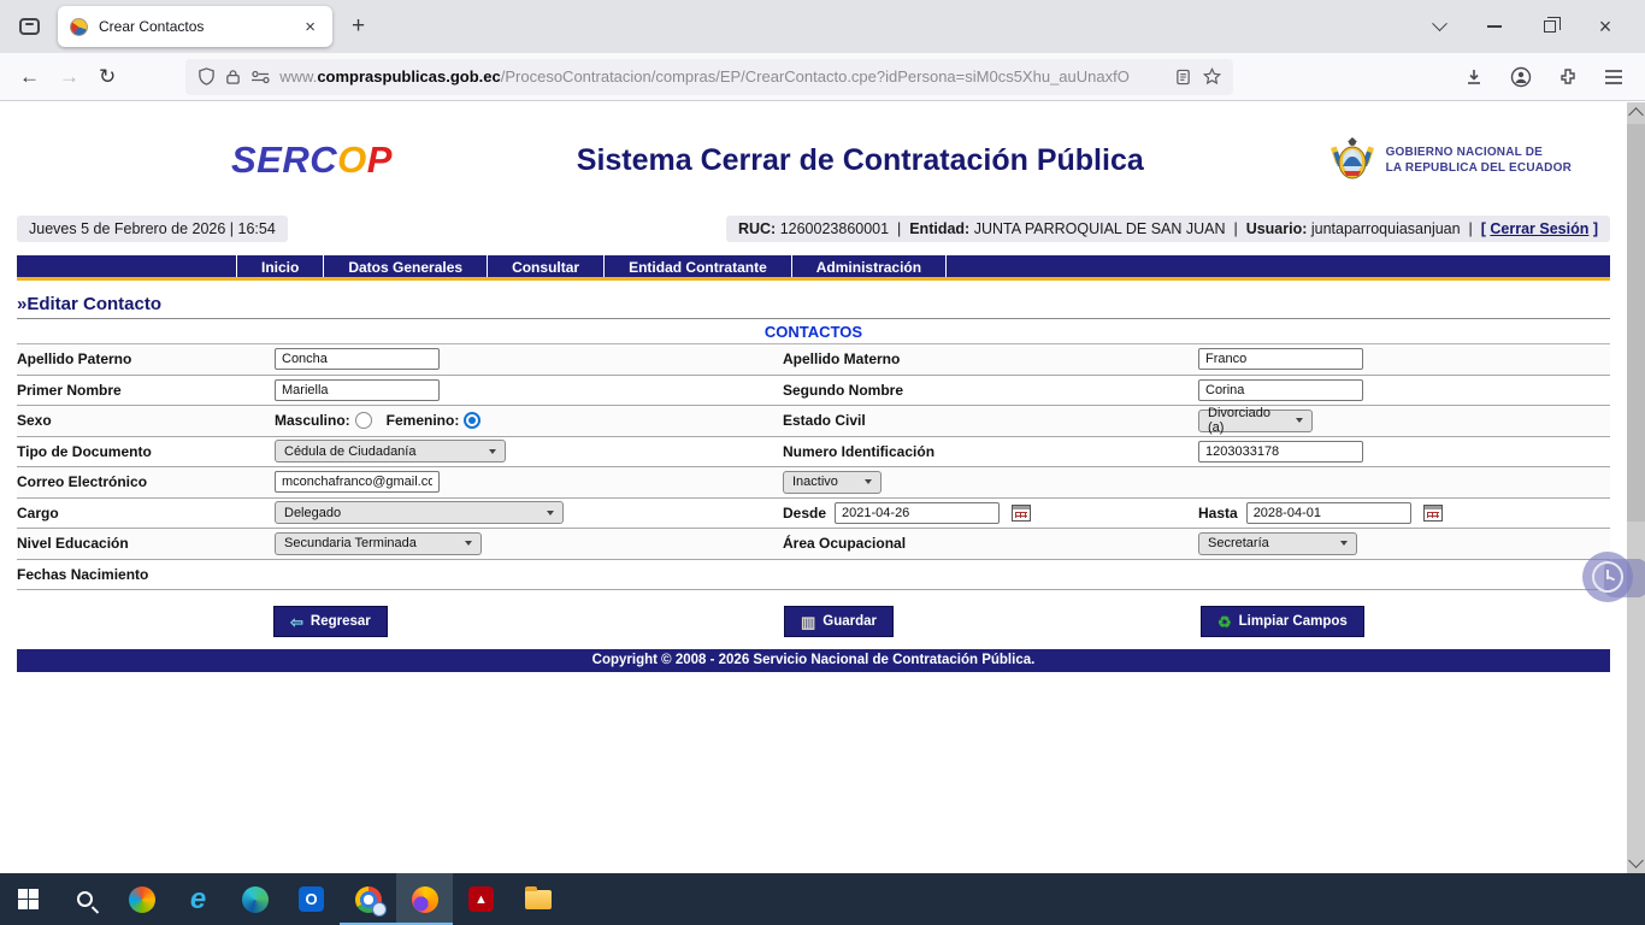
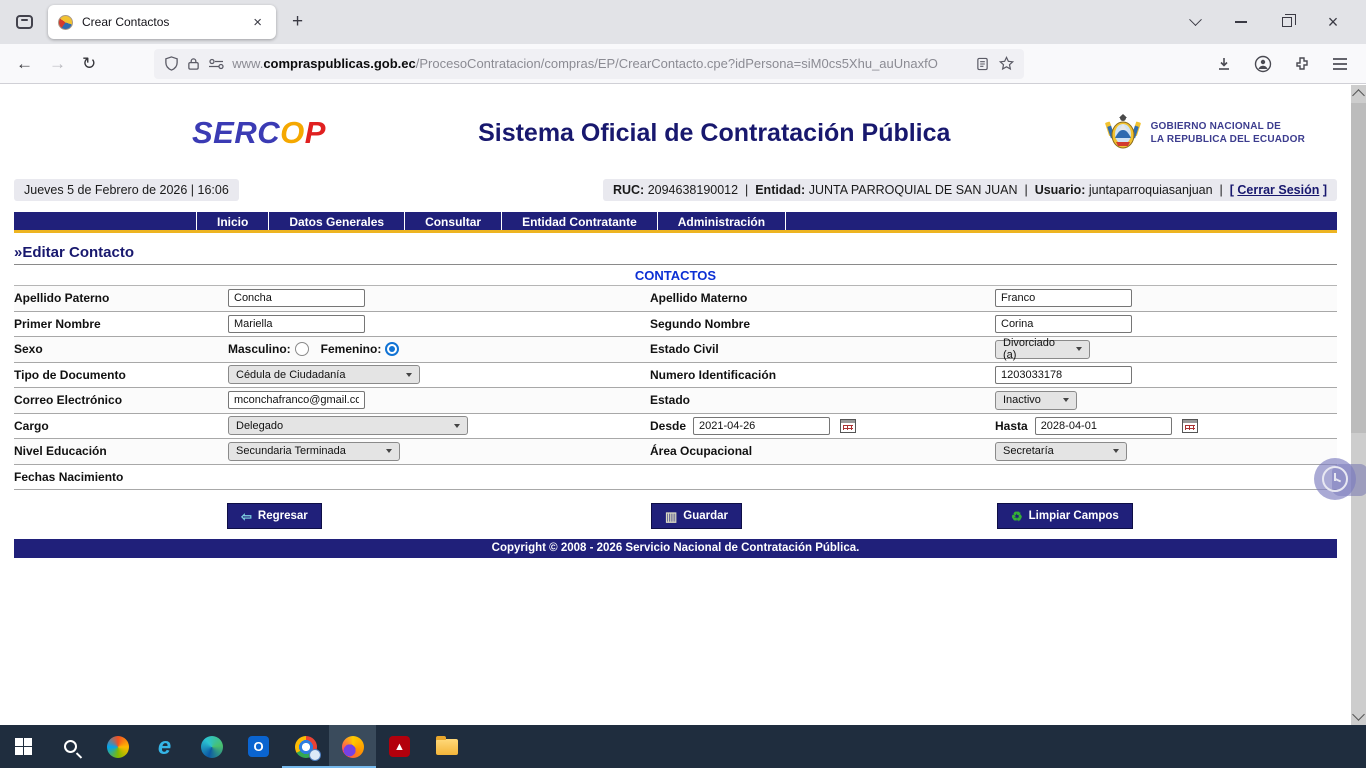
  Crear Contactos
  ×
  +
  ×
  ←
  →
  ↻
  www.compraspublicas.gob.ec/ProcesoContratacion/compras/EP/CrearContacto.cpe?idPersona=siM0cs5Xhu_auUnaxfO
  SERCOP
- Sistema Cerrar de Contratación Pública
+ Sistema Oficial de Contratación Pública
  GOBIERNO NACIONAL DE
  LA REPUBLICA DEL ECUADOR
- Jueves 5 de Febrero de 2026 | 16:54
+ Jueves 5 de Febrero de 2026 | 16:06
- RUC: 1260023860001 | Entidad: JUNTA PARROQUIAL DE SAN JUAN | Usuario: juntaparroquiasanjuan | [ Cerrar Sesión ]
+ RUC: 2094638190012 | Entidad: JUNTA PARROQUIAL DE SAN JUAN | Usuario: juntaparroquiasanjuan | [ Cerrar Sesión ]
  Inicio
  Datos Generales
  Consultar
  Entidad Contratante
  Administración
  »Editar Contacto
  CONTACTOS
  Apellido Paterno
  Concha
  Apellido Materno
  Franco
  Primer Nombre
  Mariella
  Segundo Nombre
  Corina
  Sexo
  Masculino:
  Femenino:
  Estado Civil
  Divorciado (a)
  Tipo de Documento
  Cédula de Ciudadanía
  Numero Identificación
  1203033178
  Correo Electrónico
  mconchafranco@gmail.co
+ Estado
  Inactivo
  Cargo
  Delegado
  Desde
  2021-04-26
  Hasta
  2028-04-01
  Nivel Educación
  Secundaria Terminada
  Área Ocupacional
  Secretaría
  Fechas Nacimiento
  ⇦
  Regresar
  ▥
  Guardar
  ♻
  Limpiar Campos
  Copyright © 2008 - 2026 Servicio Nacional de Contratación Pública.
  e
  O
  ▲
